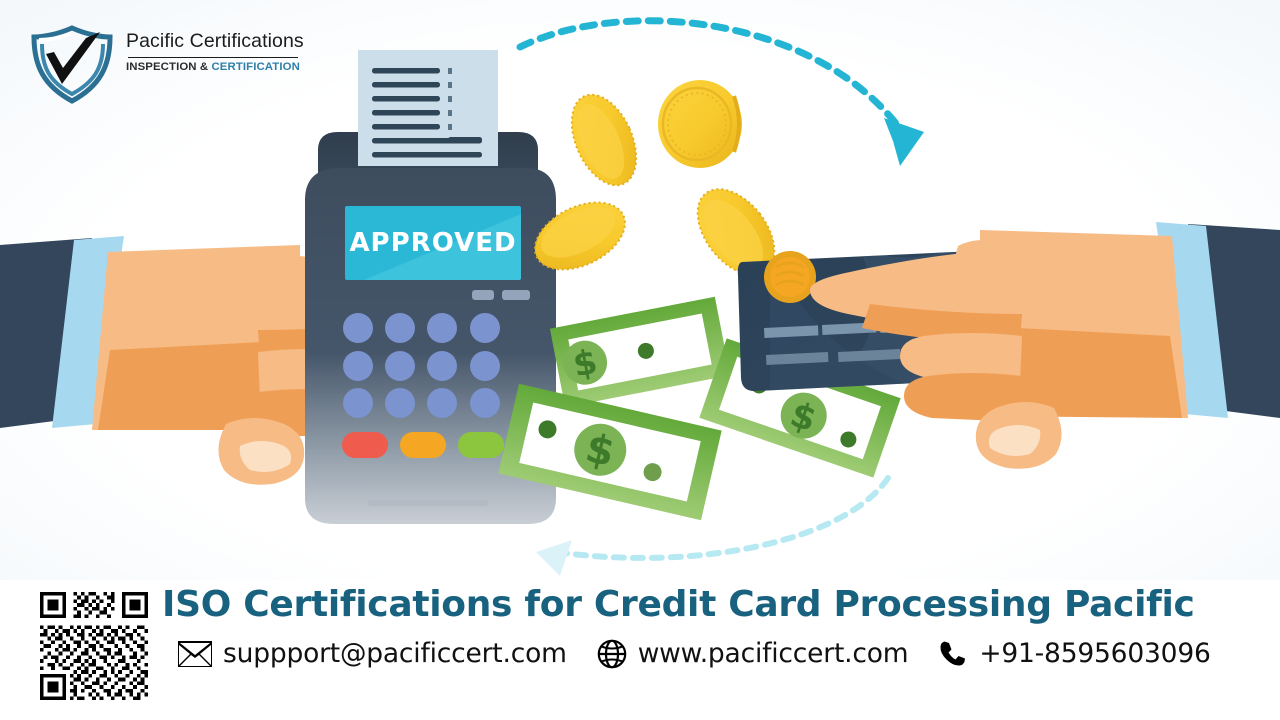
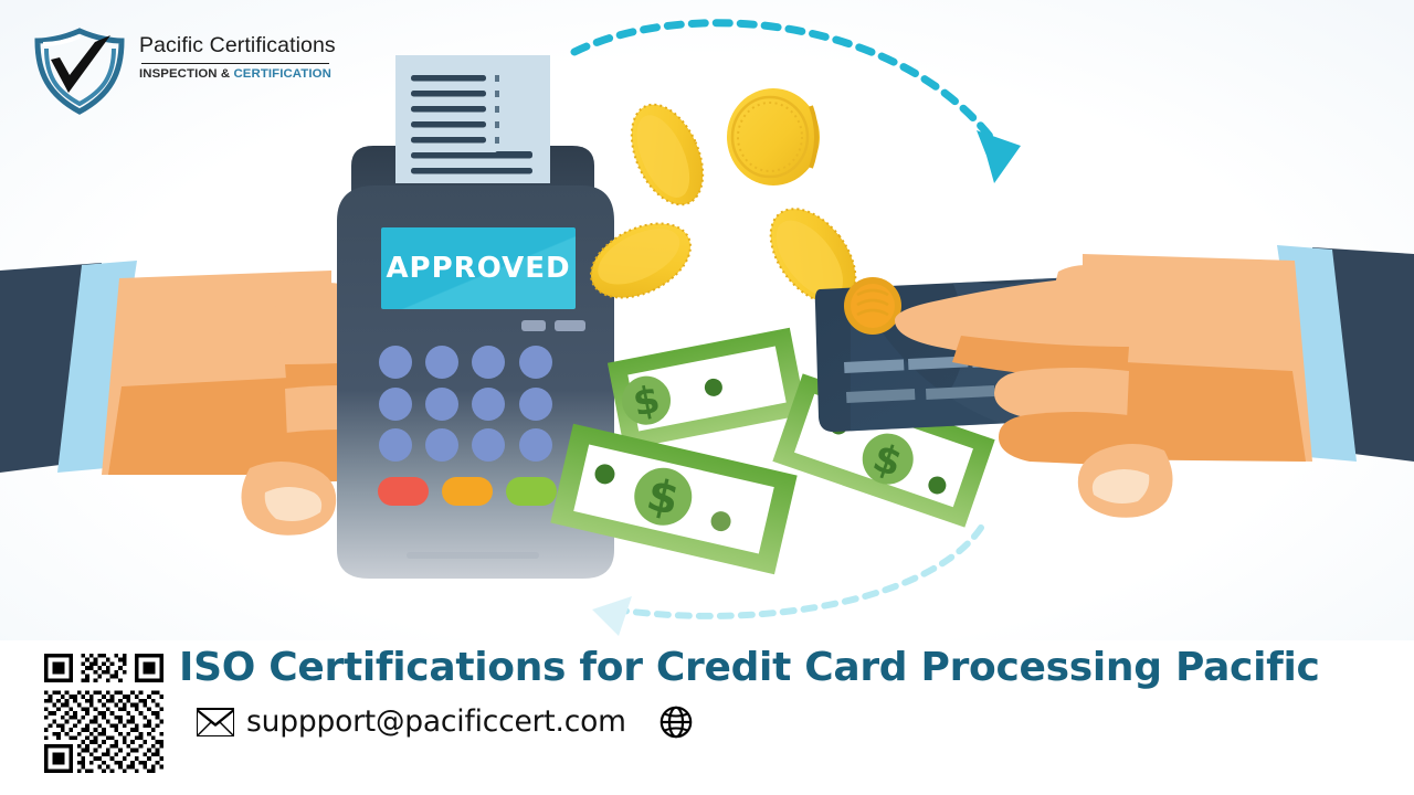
  APPROVED
  Pacific Certifications
  INSPECTION & CERTIFICATION
  ISO Certifications for Credit Card Processing Pacific
  suppport@pacificcert.com
- www.pacificcert.com
- +91-8595603096
